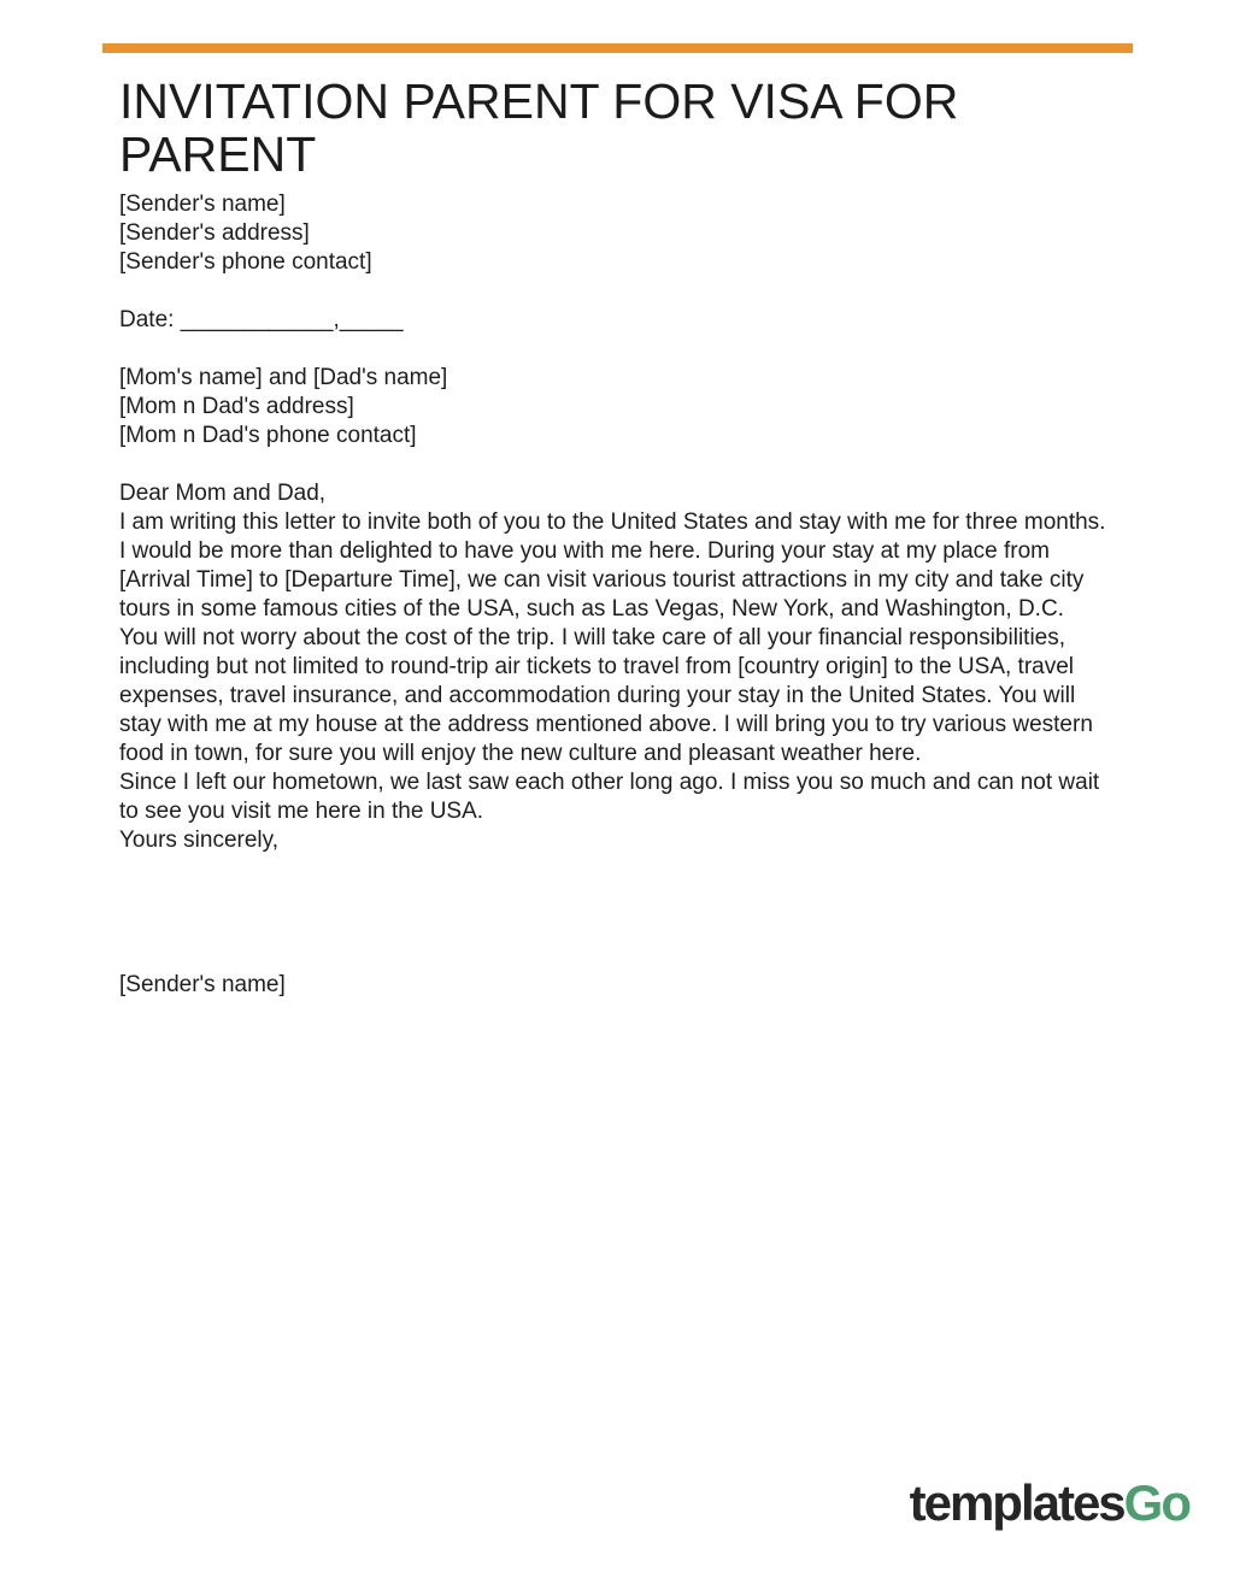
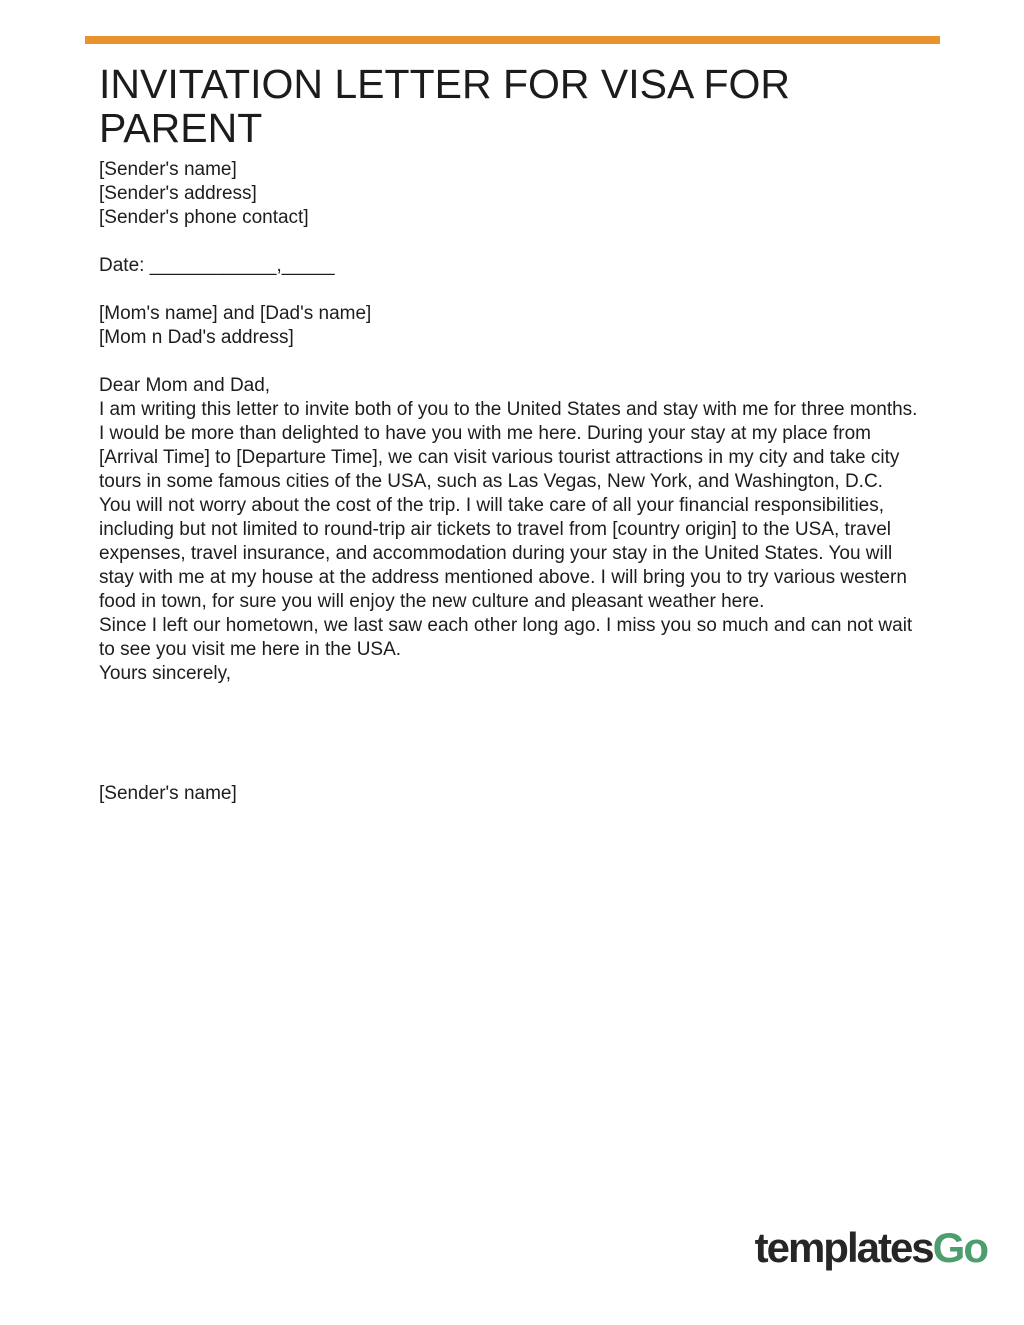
- INVITATION PARENT FOR VISA FOR PARENT
+ INVITATION LETTER FOR VISA FOR PARENT
  [Sender's name]
  [Sender's address]
  [Sender's phone contact]
  Date: ____________,_____
  [Mom's name] and [Dad's name]
  [Mom n Dad's address]
- [Mom n Dad's phone contact]
  Dear Mom and Dad,
  I am writing this letter to invite both of you to the United States and stay with me for three months. I would be more than delighted to have you with me here. During your stay at my place from [Arrival Time] to [Departure Time], we can visit various tourist attractions in my city and take city tours in some famous cities of the USA, such as Las Vegas, New York, and Washington, D.C.
  You will not worry about the cost of the trip. I will take care of all your financial responsibilities, including but not limited to round-trip air tickets to travel from [country origin] to the USA, travel expenses, travel insurance, and accommodation during your stay in the United States. You will stay with me at my house at the address mentioned above. I will bring you to try various western food in town, for sure you will enjoy the new culture and pleasant weather here.
  Since I left our hometown, we last saw each other long ago. I miss you so much and can not wait to see you visit me here in the USA.
  Yours sincerely,
  [Sender's name]
  templatesGo
